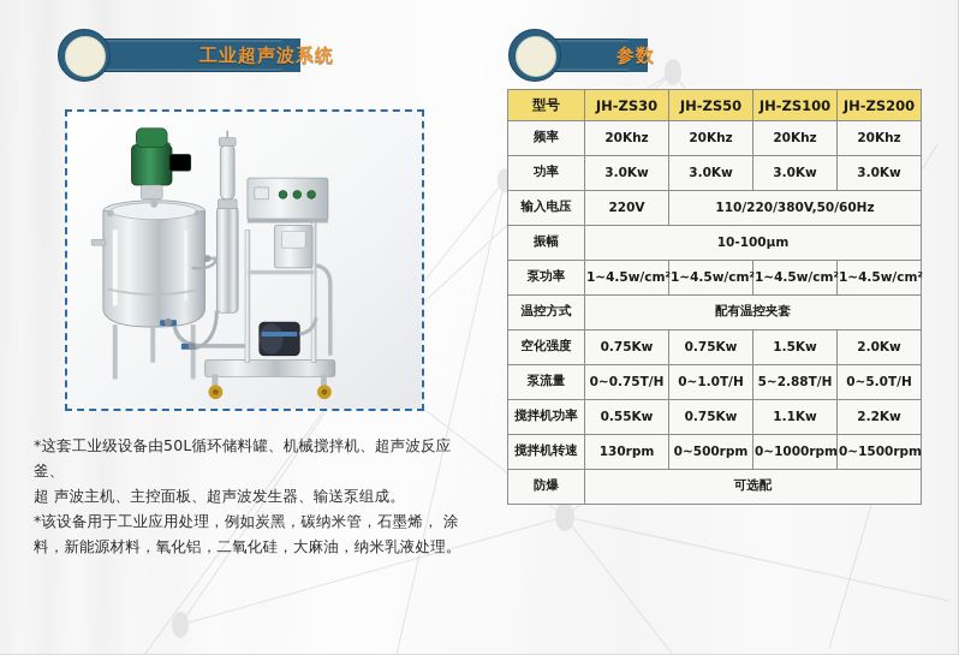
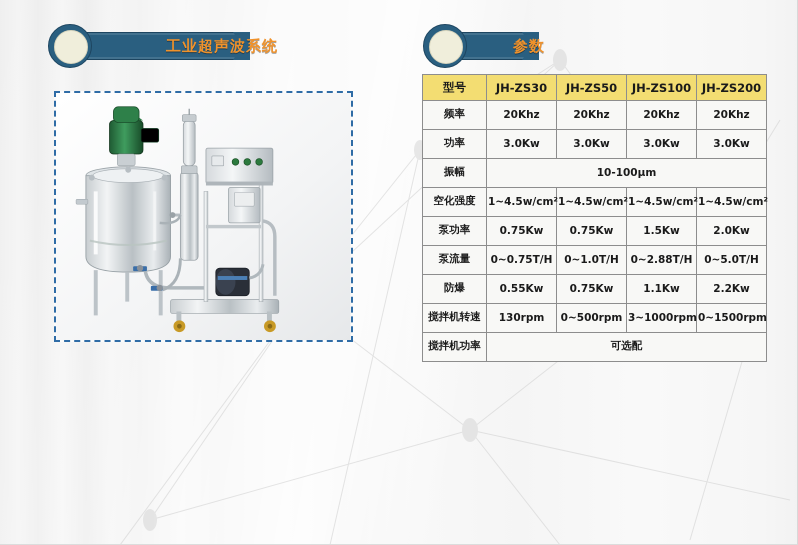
  工业超声波系统
  参数
- *这套工业级设备由50L循环储料罐、机械搅拌机、超声波反应釜、
- 超 声波主机、主控面板、超声波发生器、输送泵组成。
- *该设备用于工业应用处理，例如炭黑，碳纳米管，石墨烯， 涂
- 料，新能源材料，氧化铝，二氧化硅，大麻油，纳米乳液处理。
  型号	JH-ZS30	JH-ZS50	JH-ZS100	JH-ZS200
  频率	20Khz	20Khz	20Khz	20Khz
  功率	3.0Kw	3.0Kw	3.0Kw	3.0Kw
- 输入电压	220V	110/220/380V,50/60Hz
  振幅	10-100μm
- 泵功率	1~4.5w/cm²	1~4.5w/cm²	1~4.5w/cm²	1~4.5w/cm²
+ 空化强度	1~4.5w/cm²	1~4.5w/cm²	1~4.5w/cm²	1~4.5w/cm²
- 温控方式	配有温控夹套
- 空化强度	0.75Kw	0.75Kw	1.5Kw	2.0Kw
+ 泵功率	0.75Kw	0.75Kw	1.5Kw	2.0Kw
- 泵流量	0~0.75T/H	0~1.0T/H	5~2.88T/H	0~5.0T/H
+ 泵流量	0~0.75T/H	0~1.0T/H	0~2.88T/H	0~5.0T/H
- 搅拌机功率	0.55Kw	0.75Kw	1.1Kw	2.2Kw
+ 防爆	0.55Kw	0.75Kw	1.1Kw	2.2Kw
- 搅拌机转速	130rpm	0~500rpm	0~1000rpm	0~1500rpm
+ 搅拌机转速	130rpm	0~500rpm	3~1000rpm	0~1500rpm
- 防爆	可选配
+ 搅拌机功率	可选配
